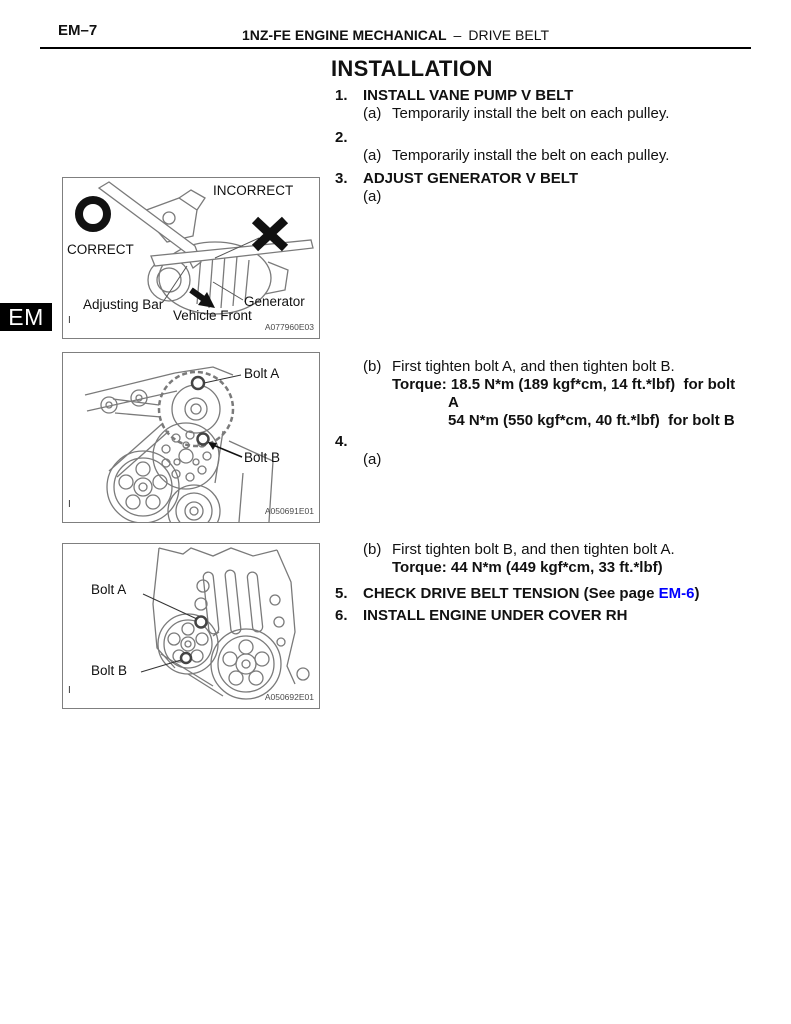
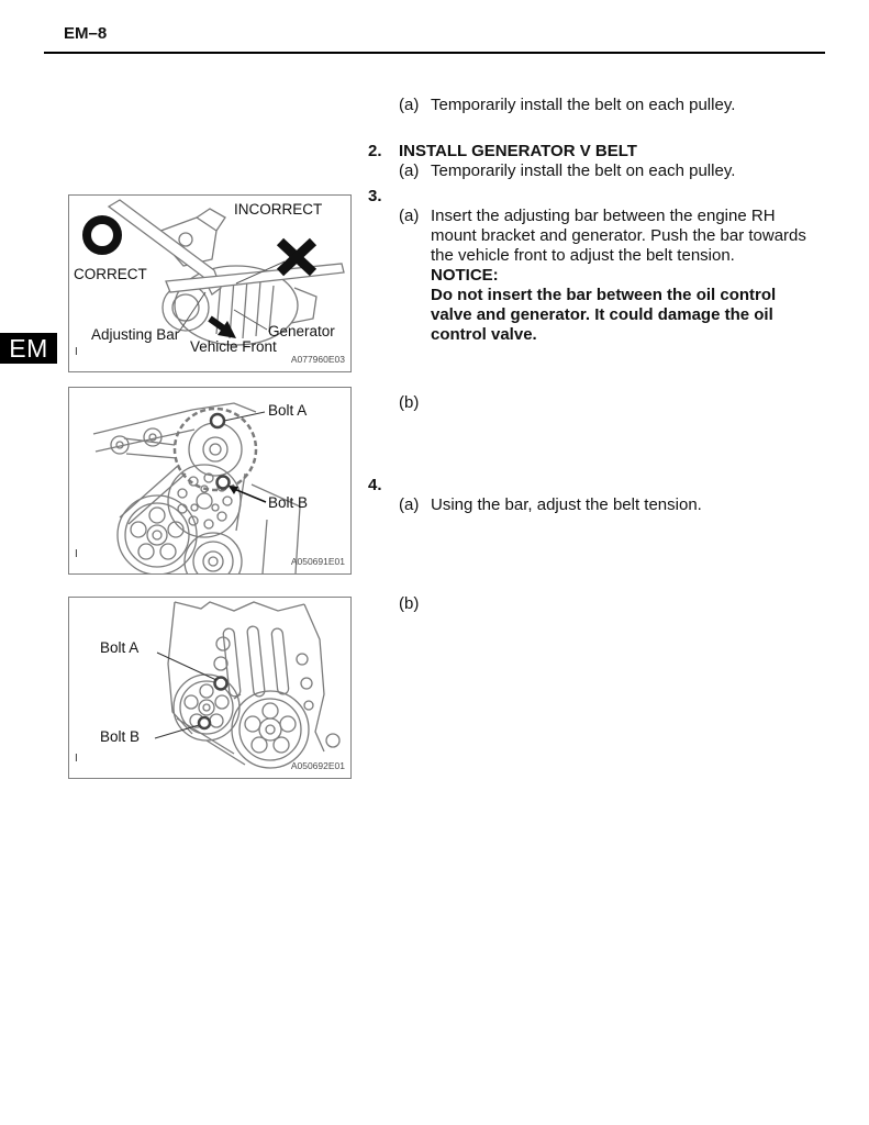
- EM–7
+ EM–8
- 1NZ-FE ENGINE MECHANICAL – DRIVE BELT
  EM
  INCORRECT
  CORRECT
  Adjusting Bar
  Vehicle Front
  Generator
  I
  A077960E03
  Bolt A
  Bolt B
  I
  A050691E01
  Bolt A
  Bolt B
  I
  A050692E01
- INSTALLATION
- 1.
- INSTALL VANE PUMP V BELT
  (a)
  Temporarily install the belt on each pulley.
  2.
+ INSTALL GENERATOR V BELT
  (a)
  Temporarily install the belt on each pulley.
  3.
- ADJUST GENERATOR V BELT
  (a)
+ Insert the adjusting bar between the engine RH
+ mount bracket and generator. Push the bar towards
+ the vehicle front to adjust the belt tension.
+ NOTICE:
+ Do not insert the bar between the oil control
+ valve and generator. It could damage the oil
+ control valve.
  (b)
- First tighten bolt A, and then tighten bolt B.
- Torque: 18.5 N*m (189 kgf*cm, 14 ft.*lbf) for bolt
- A
- 54 N*m (550 kgf*cm, 40 ft.*lbf) for bolt B
  4.
  (a)
+ Using the bar, adjust the belt tension.
  (b)
- First tighten bolt B, and then tighten bolt A.
- Torque: 44 N*m (449 kgf*cm, 33 ft.*lbf)
- 5.
- CHECK DRIVE BELT TENSION (See page EM-6)
- 6.
- INSTALL ENGINE UNDER COVER RH
